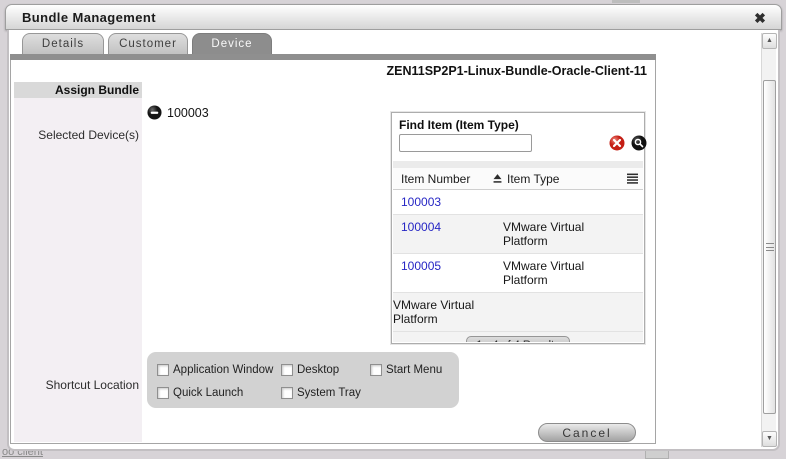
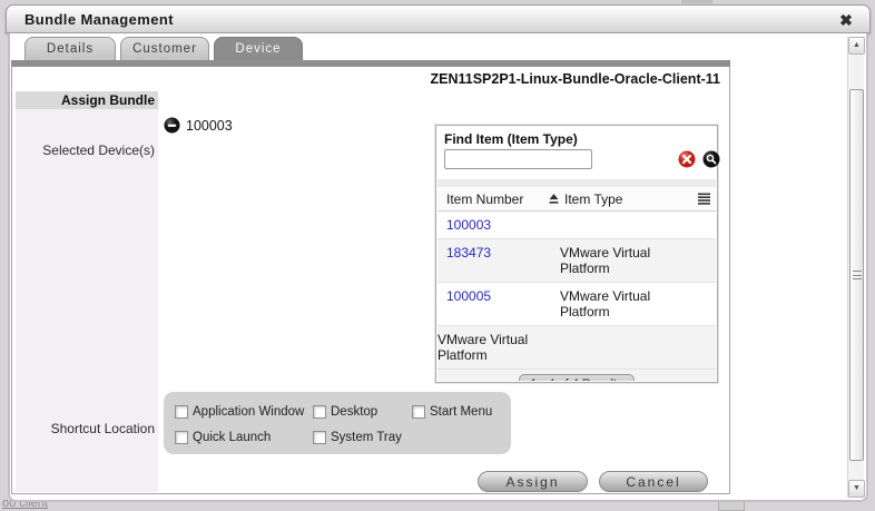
  oo client
  Bundle Management
  ✖
  Details
  Customer
  Device
  ZEN11SP2P1-Linux-Bundle-Oracle-Client-11
  Assign Bundle
  Selected Device(s)
  Shortcut Location
  100003
  Find Item (Item Type)
  Item Number
  Item Type
  100003
- 100004
+ 183473
  VMware Virtual Platform
  100005
  VMware Virtual Platform
  VMware Virtual Platform
  Application Window
  Desktop
  Start Menu
  Quick Launch
  System Tray
+ Assign
  Cancel
